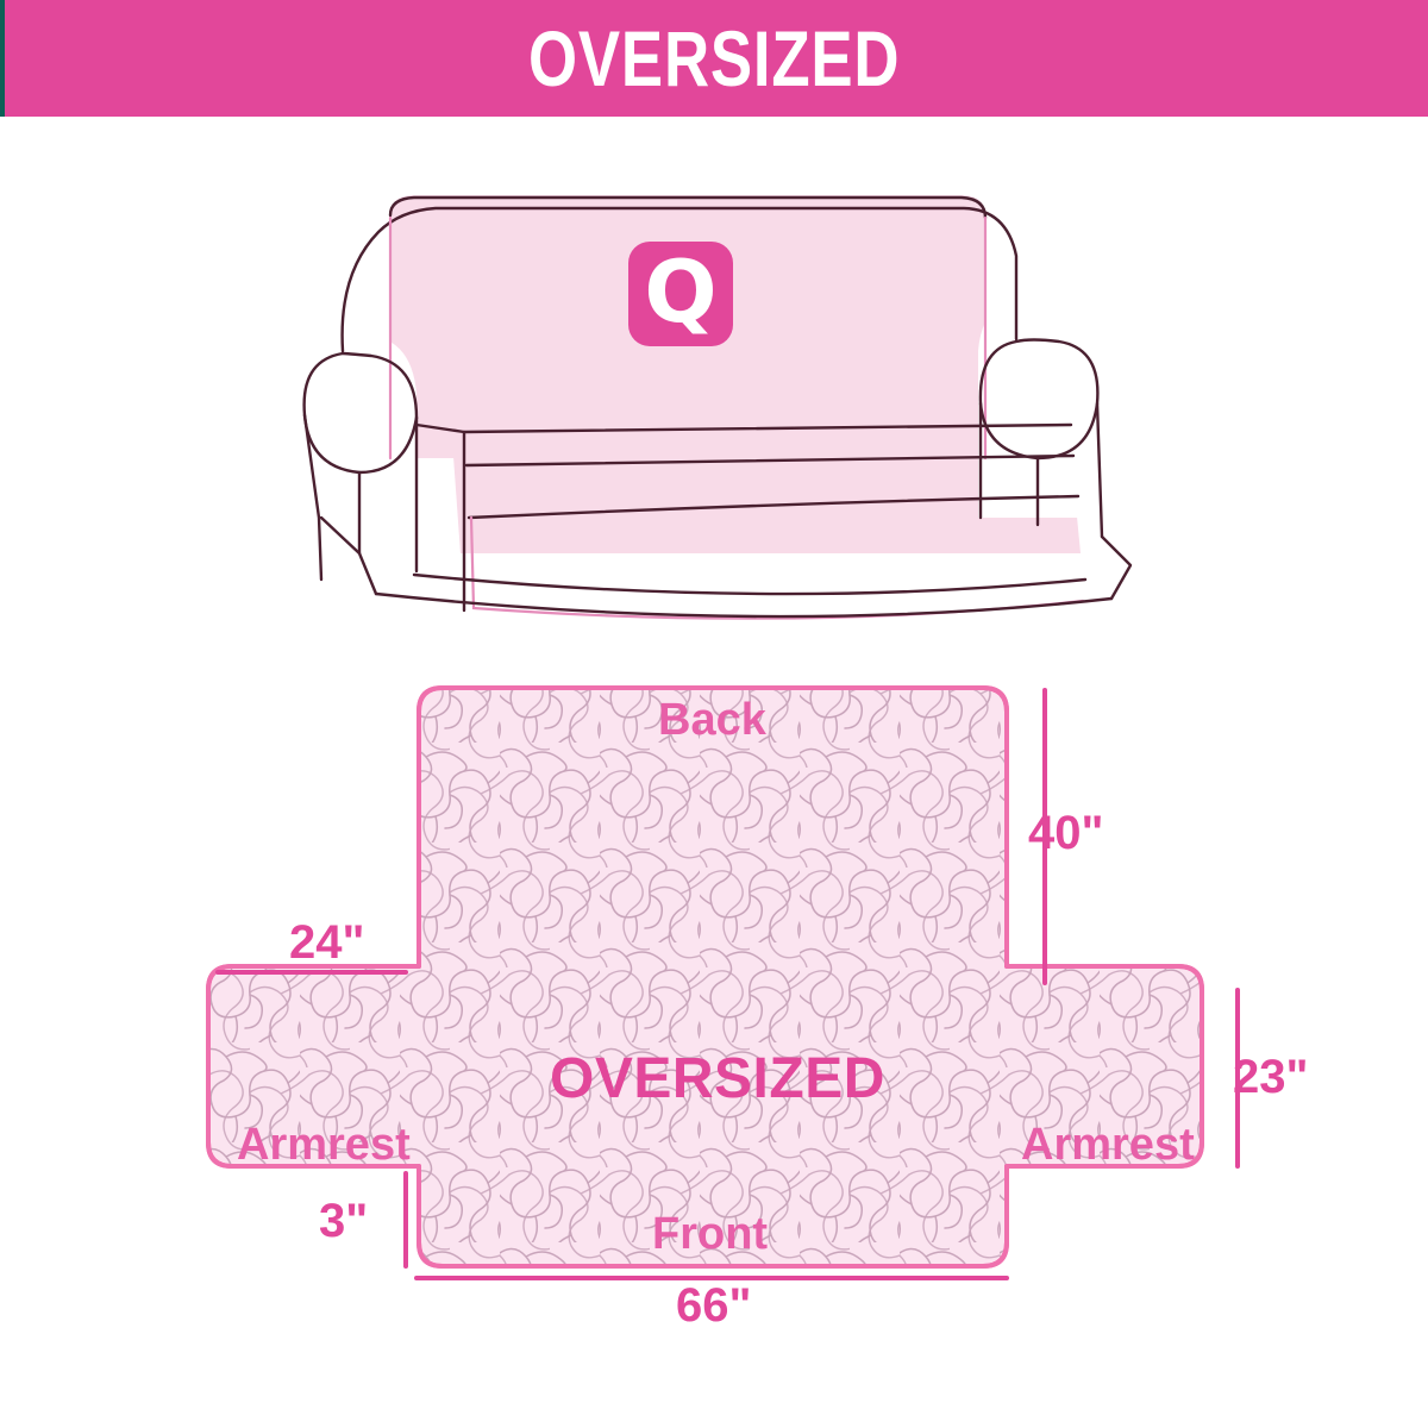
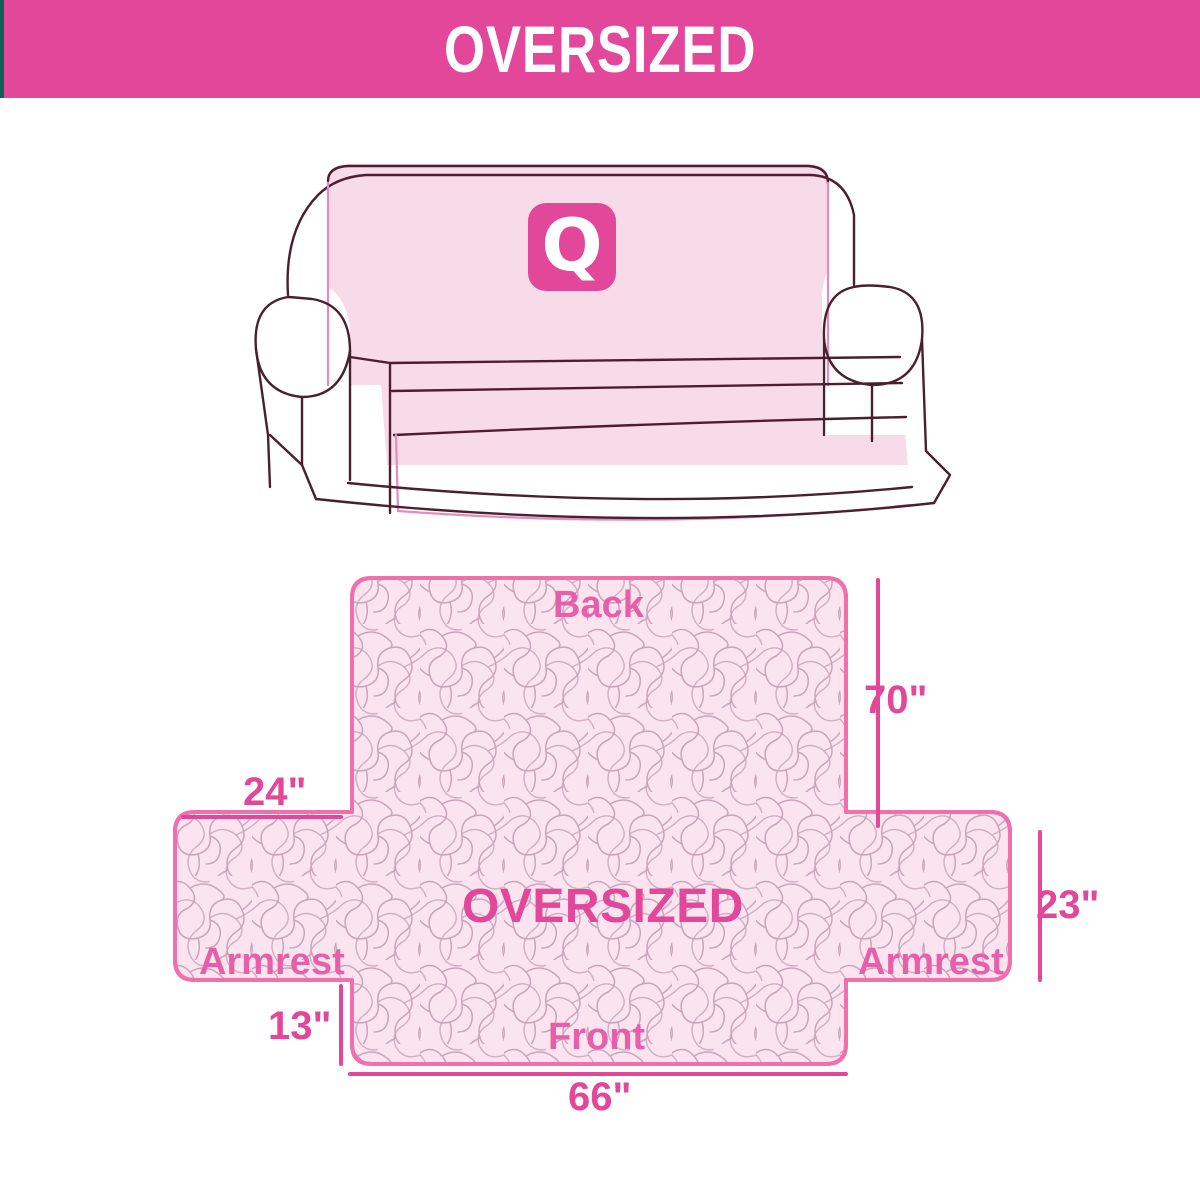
  OVERSIZED
  Q
  Back
  Front
  Armrest
  Armrest
  OVERSIZED
- 40"
+ 70"
  23"
  24"
- 3"
+ 13"
  66"
